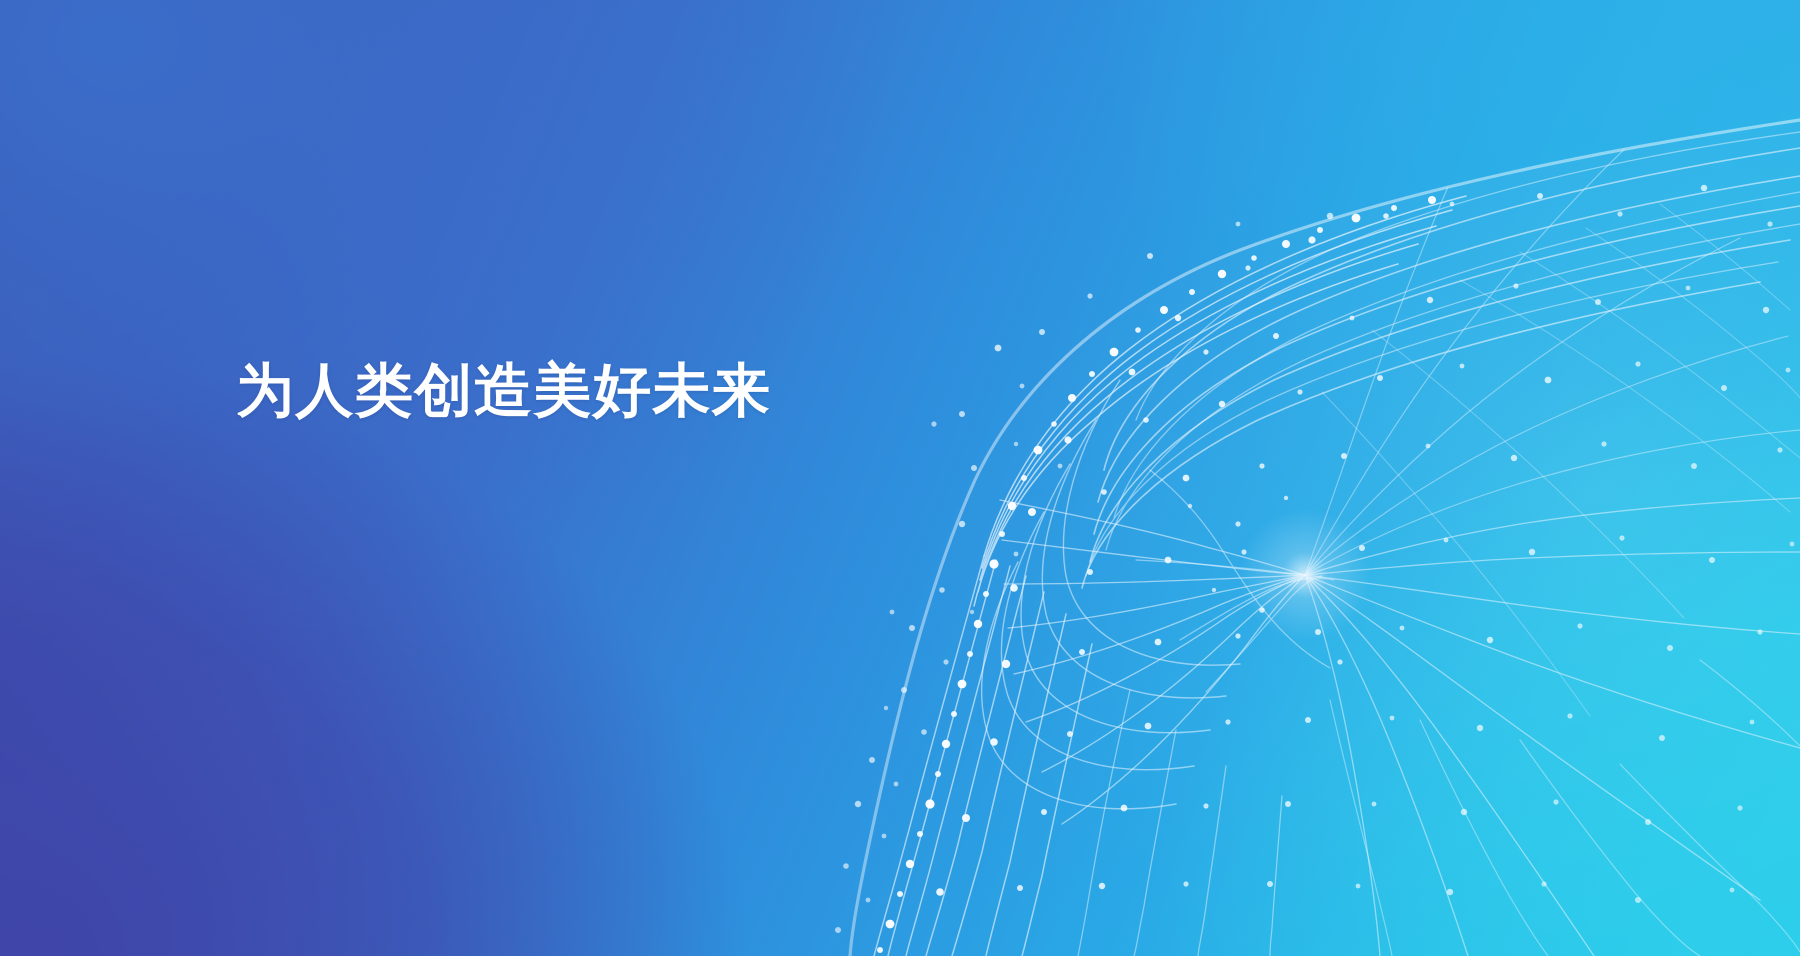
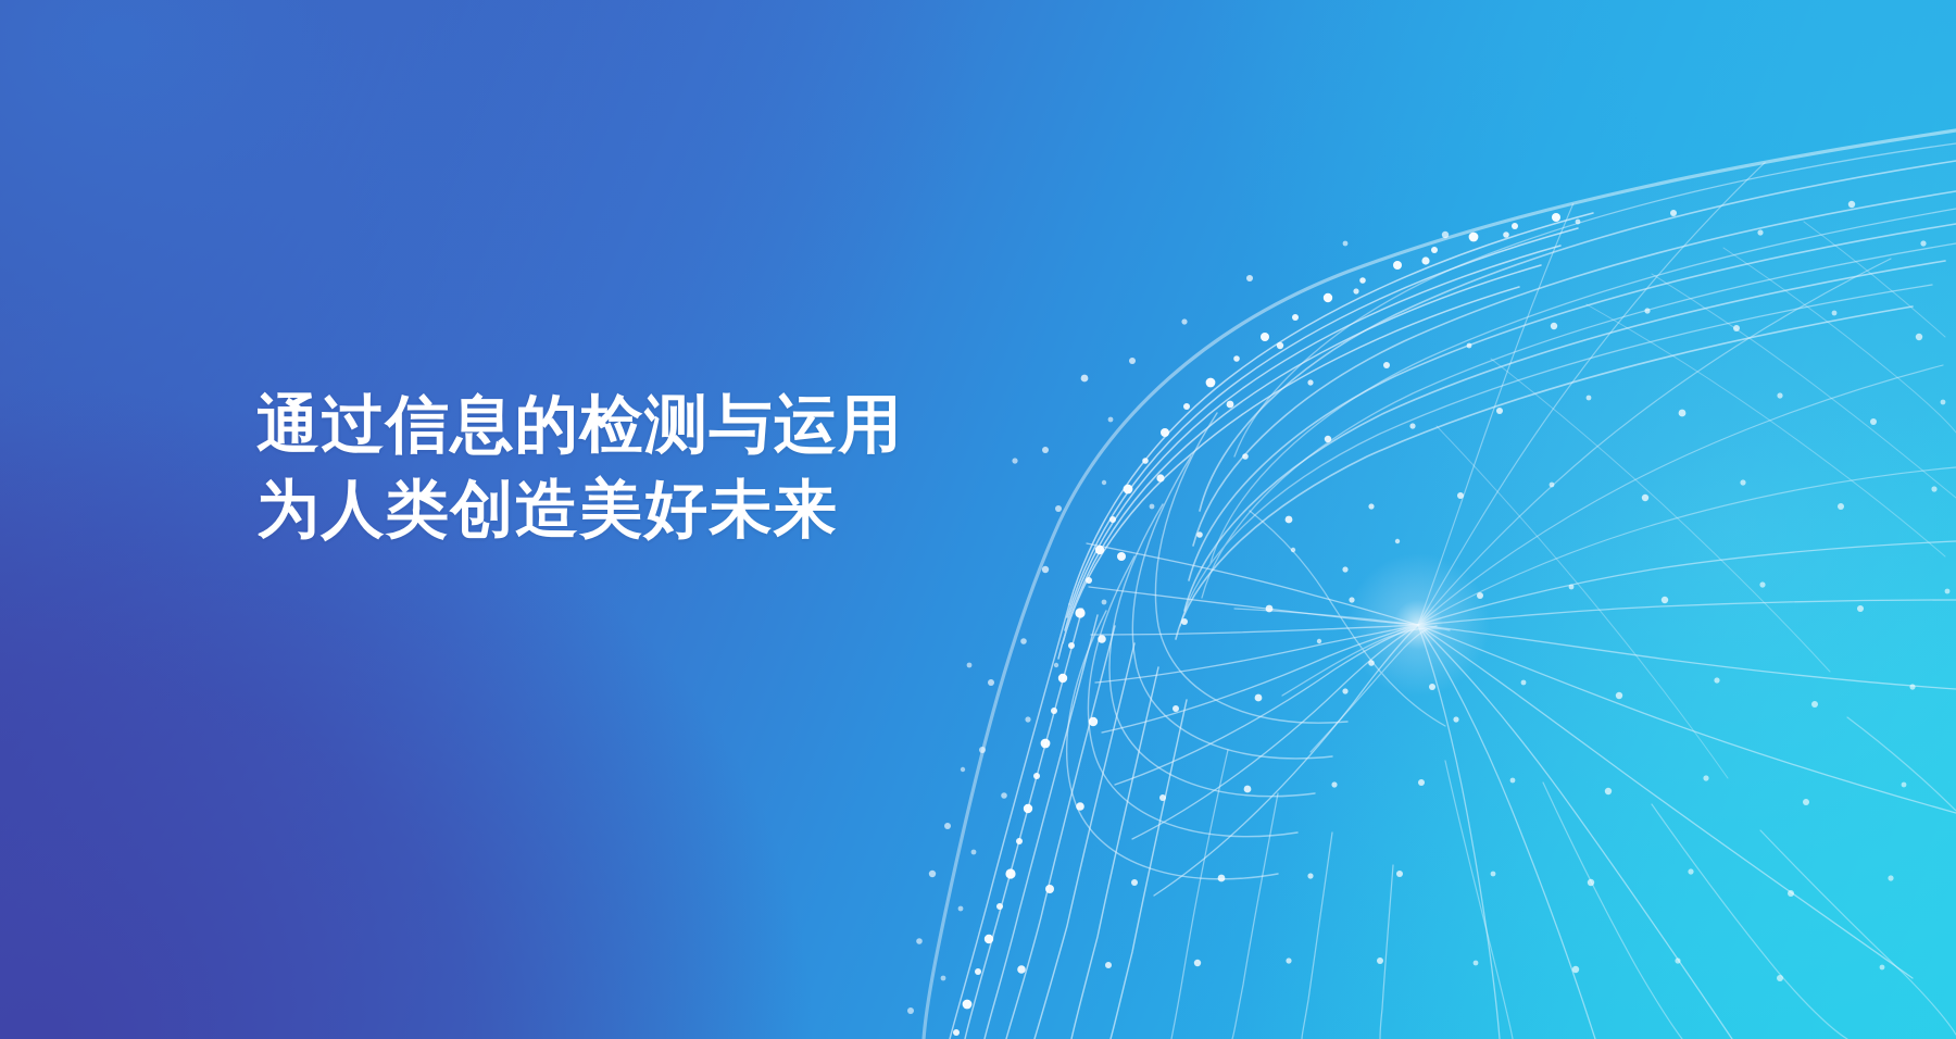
+ 通过信息的检测与运用
  为人类创造美好未来
